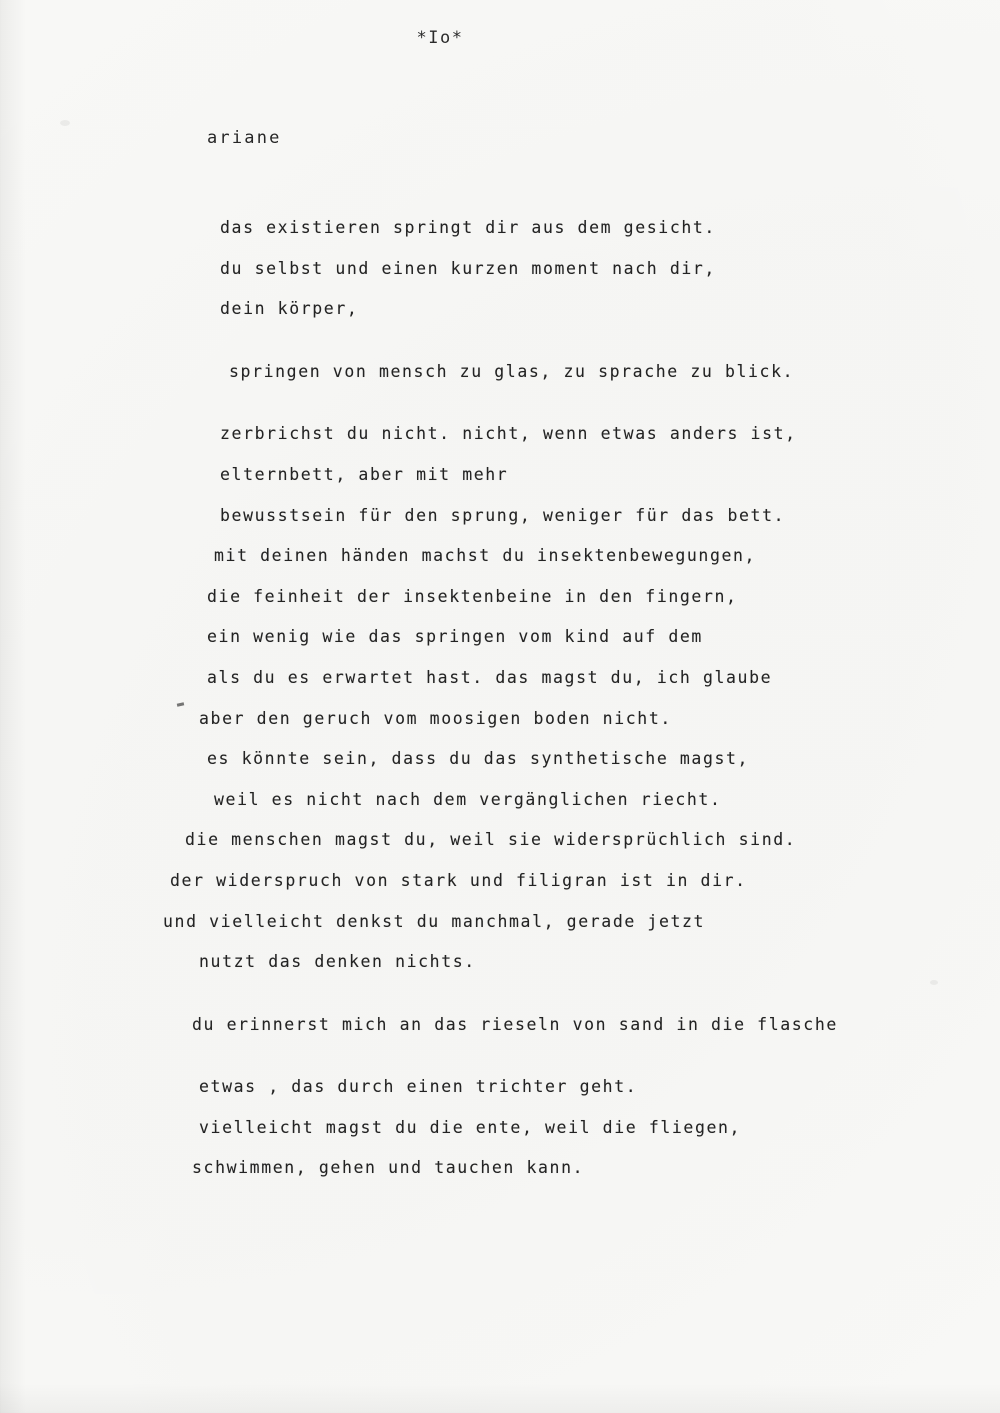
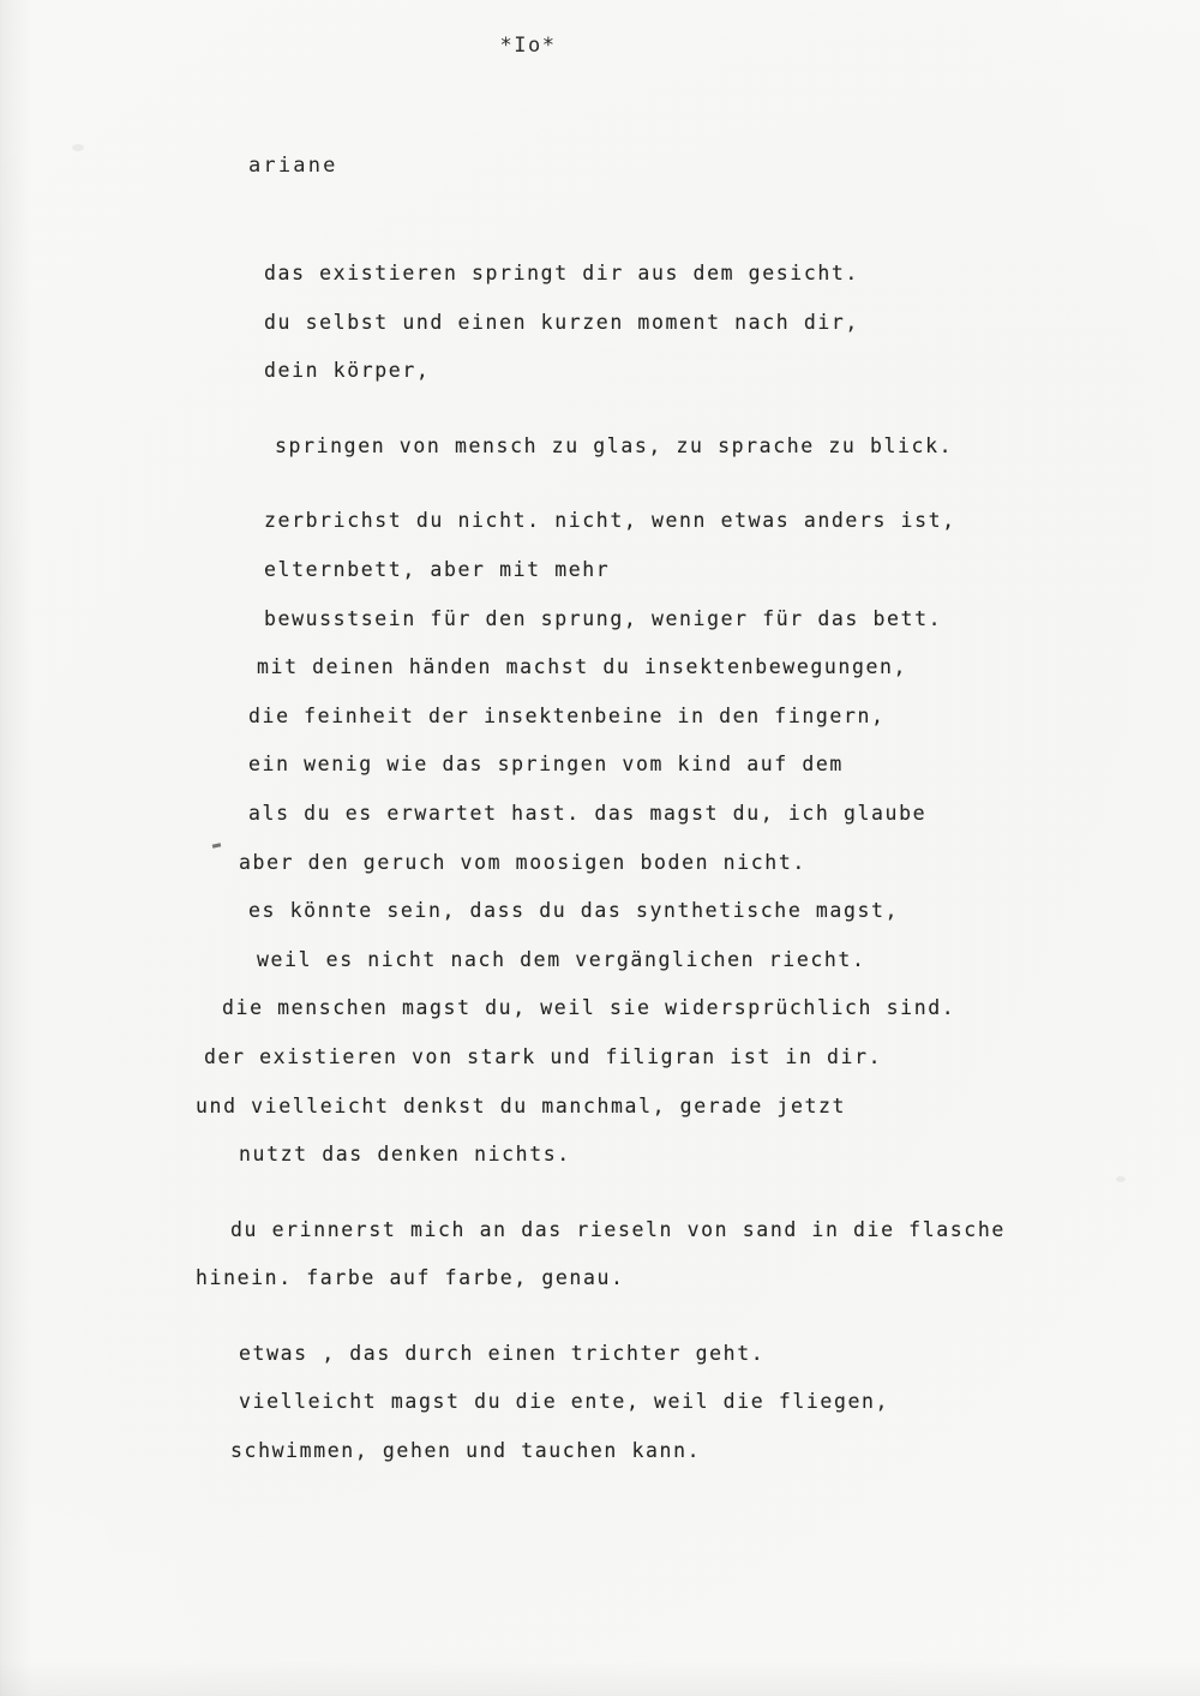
  *Io*
  ariane
  das existieren springt dir aus dem gesicht.
  du selbst und einen kurzen moment nach dir,
  dein körper,
  springen von mensch zu glas, zu sprache zu blick.
  zerbrichst du nicht. nicht, wenn etwas anders ist,
  elternbett, aber mit mehr
  bewusstsein für den sprung, weniger für das bett.
  mit deinen händen machst du insektenbewegungen,
  die feinheit der insektenbeine in den fingern,
  ein wenig wie das springen vom kind auf dem
  als du es erwartet hast. das magst du, ich glaube
  aber den geruch vom moosigen boden nicht.
  es könnte sein, dass du das synthetische magst,
  weil es nicht nach dem vergänglichen riecht.
  die menschen magst du, weil sie widersprüchlich sind.
- der widerspruch von stark und filigran ist in dir.
+ der existieren von stark und filigran ist in dir.
  und vielleicht denkst du manchmal, gerade jetzt
  nutzt das denken nichts.
  du erinnerst mich an das rieseln von sand in die flasche
+ hinein. farbe auf farbe, genau.
  etwas , das durch einen trichter geht.
  vielleicht magst du die ente, weil die fliegen,
  schwimmen, gehen und tauchen kann.
